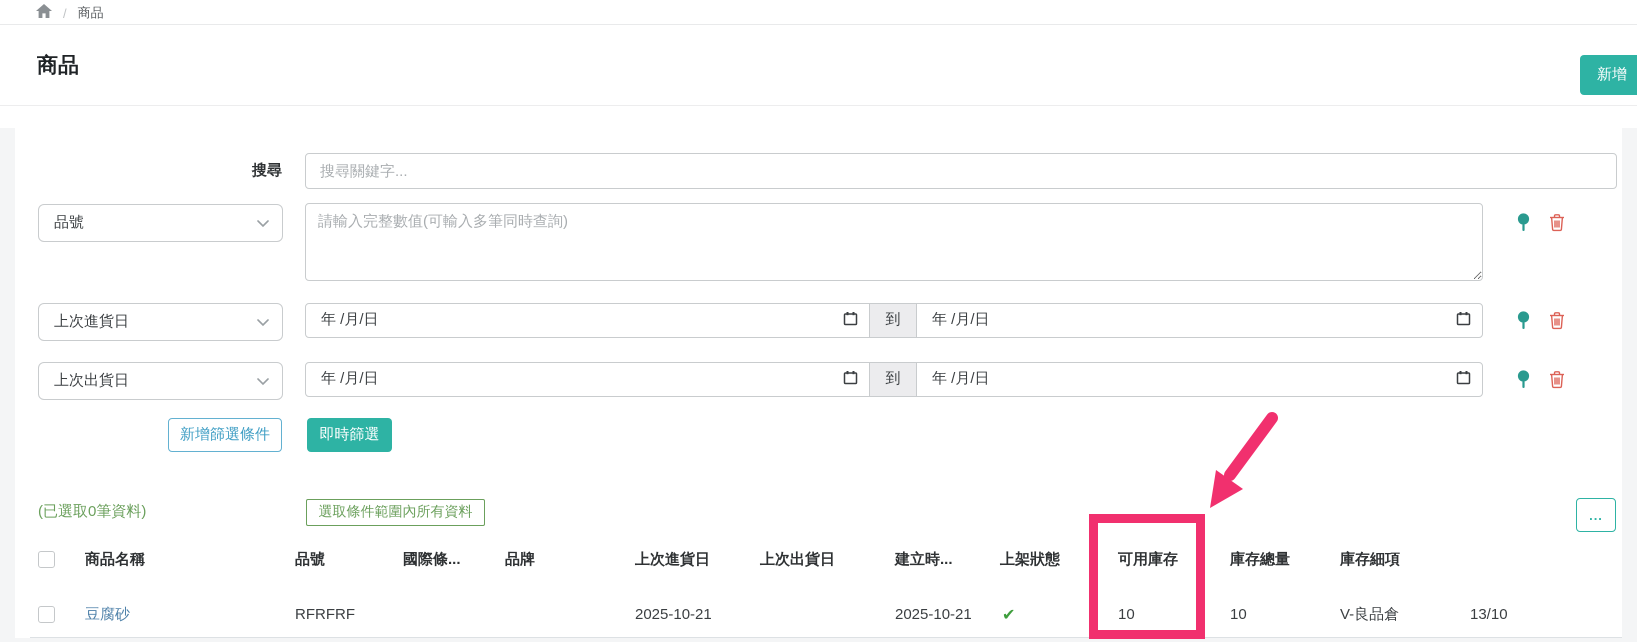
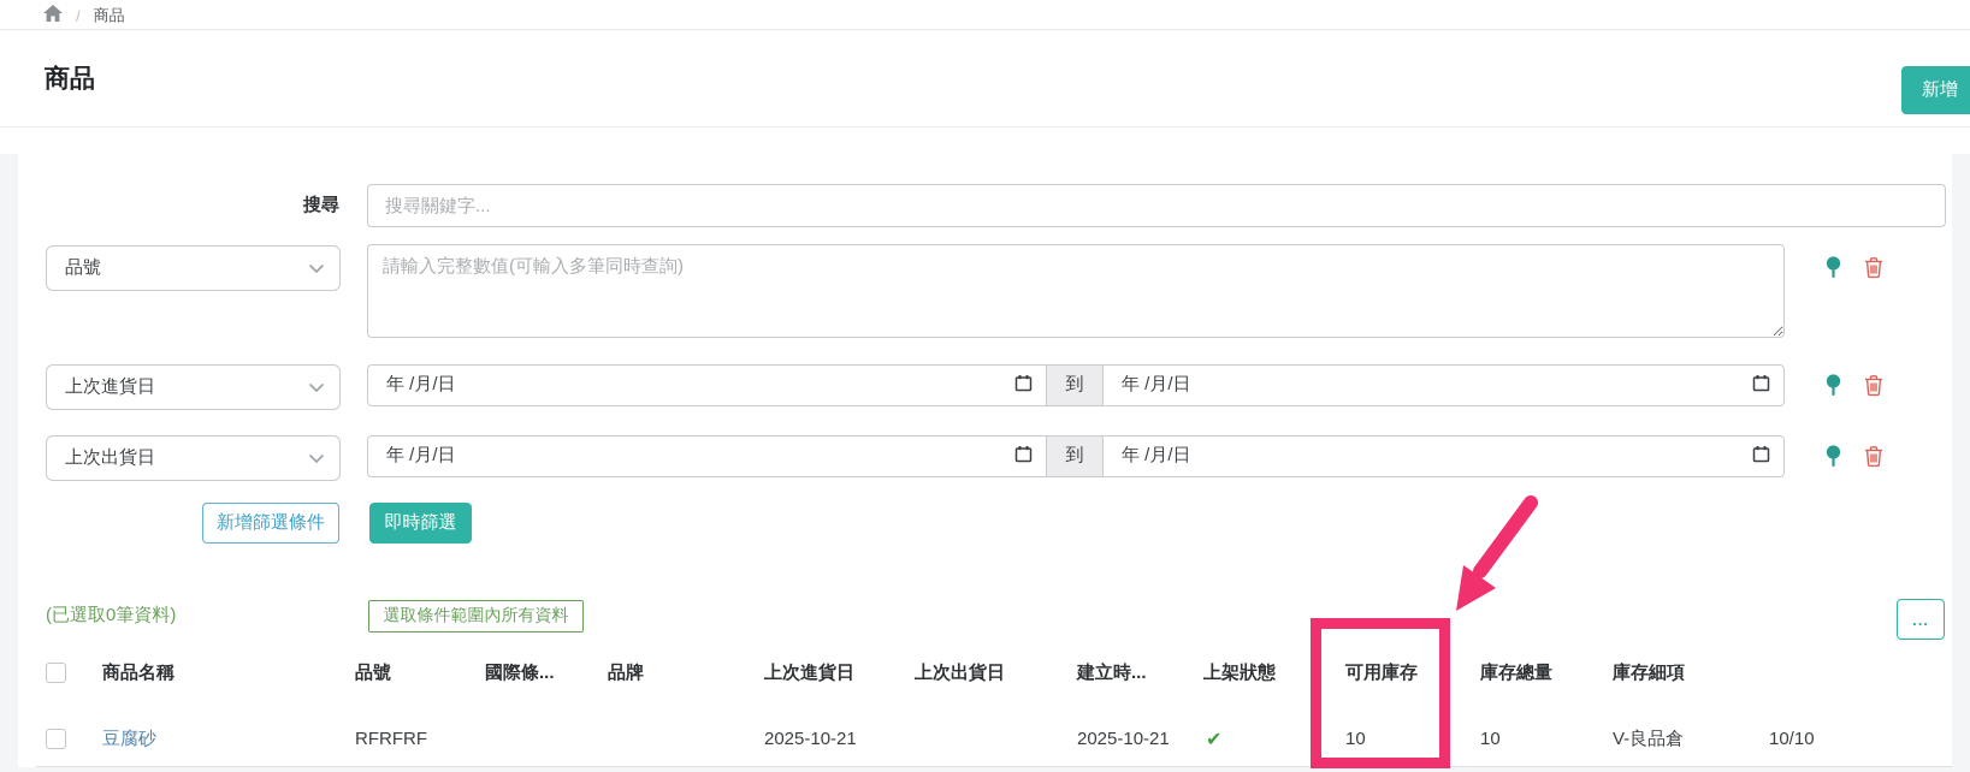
  /
  商品
  商品
  新增
  搜尋
  搜尋關鍵字...
  品號
  請輸入完整數值(可輸入多筆同時查詢)
  上次進貨日
  年 /月/日
  到
  年 /月/日
  上次出貨日
  年 /月/日
  到
  年 /月/日
  新增篩選條件
  即時篩選
  (已選取0筆資料)
  選取條件範圍內所有資料
  ...
  商品名稱
  品號
  國際條...
  品牌
  上次進貨日
  上次出貨日
  建立時...
  上架狀態
  可用庫存
  庫存總量
  庫存細項
  豆腐砂
  RFRFRF
  2025-10-21
  2025-10-21
  ✔
  10
  10
  V-良品倉
- 13/10
+ 10/10
